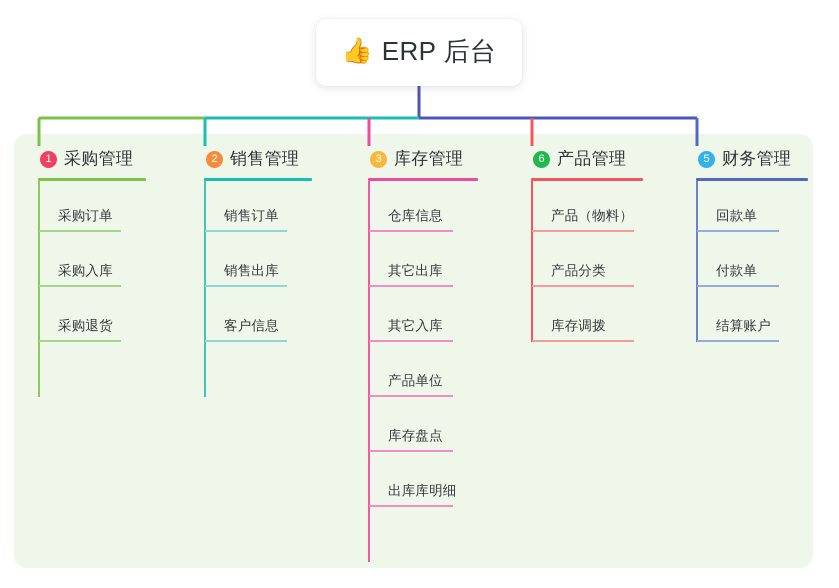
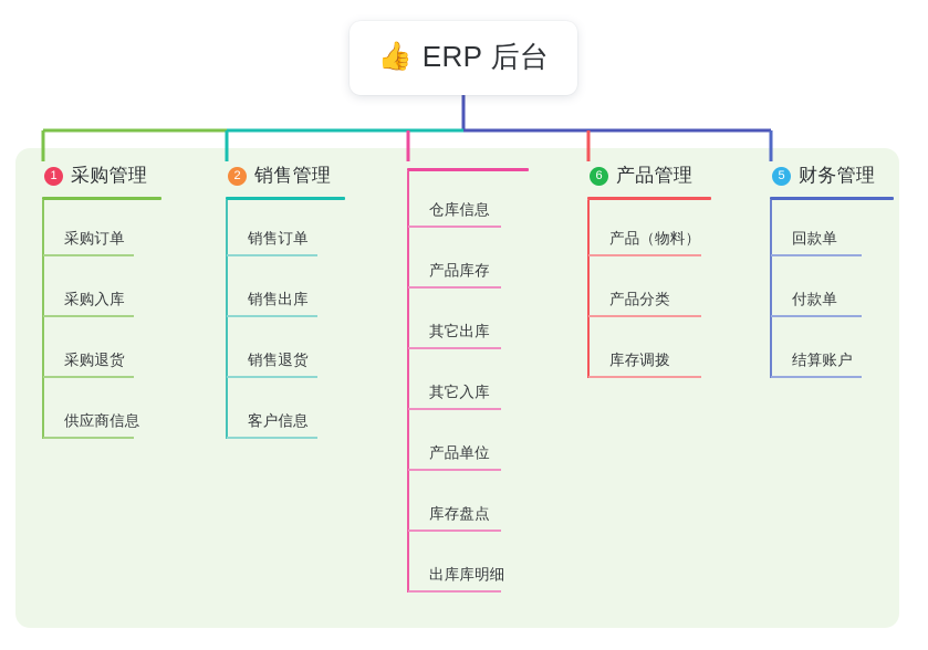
  👍
  ERP 后台
  1
  采购管理
  采购订单
  采购入库
  采购退货
+ 供应商信息
  2
  销售管理
  销售订单
  销售出库
+ 销售退货
  客户信息
- 3
- 库存管理
  仓库信息
+ 产品库存
  其它出库
  其它入库
  产品单位
  库存盘点
  出库库明细
  6
  产品管理
  产品（物料）
  产品分类
  库存调拨
  5
  财务管理
  回款单
  付款单
  结算账户
